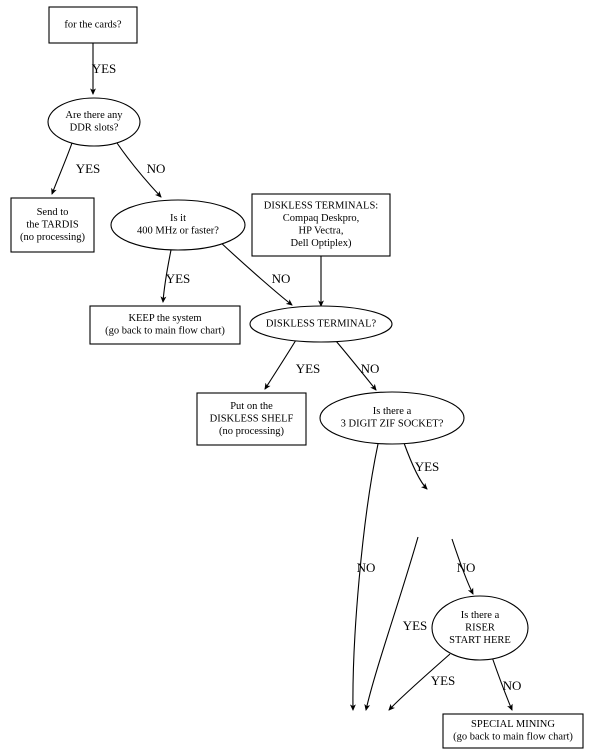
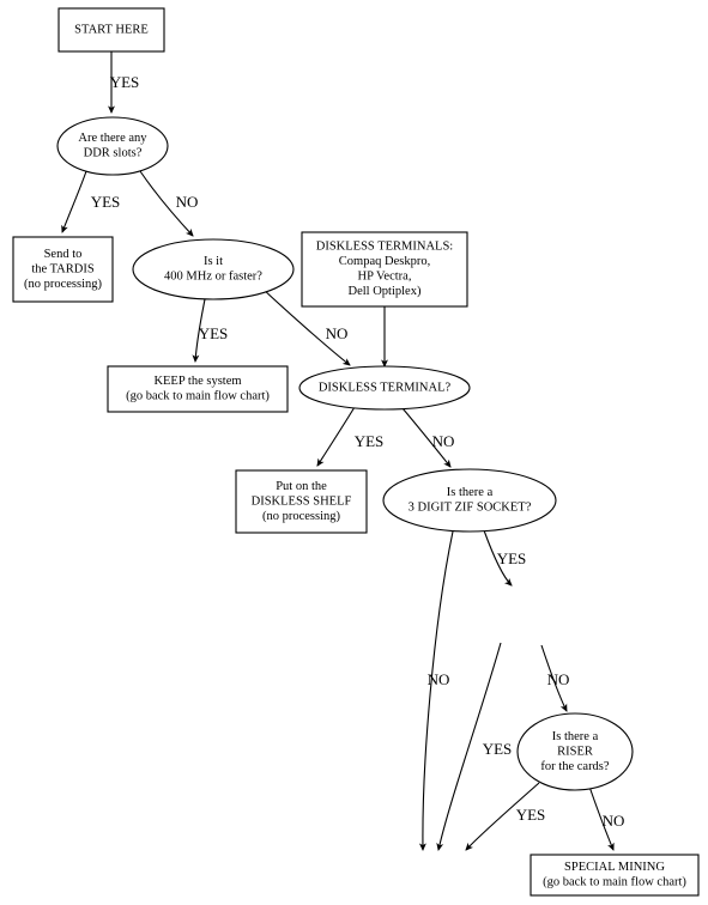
  YES
  YES
  NO
  YES
  NO
  YES
  NO
  NO
  YES
  YES
  NO
  YES
  NO
- for the cards?
+ START HERE
  Are there any
  DDR slots?
  Send to
  the TARDIS
  (no processing)
  Is it
  400 MHz or faster?
  DISKLESS TERMINALS:
  Compaq Deskpro,
  HP Vectra,
  Dell Optiplex)
  KEEP the system
  (go back to main flow chart)
  DISKLESS TERMINAL?
  Put on the
  DISKLESS SHELF
  (no processing)
  Is there a
  3 DIGIT ZIF SOCKET?
  Is there a
  RISER
- START HERE
+ for the cards?
  SPECIAL MINING
  (go back to main flow chart)
